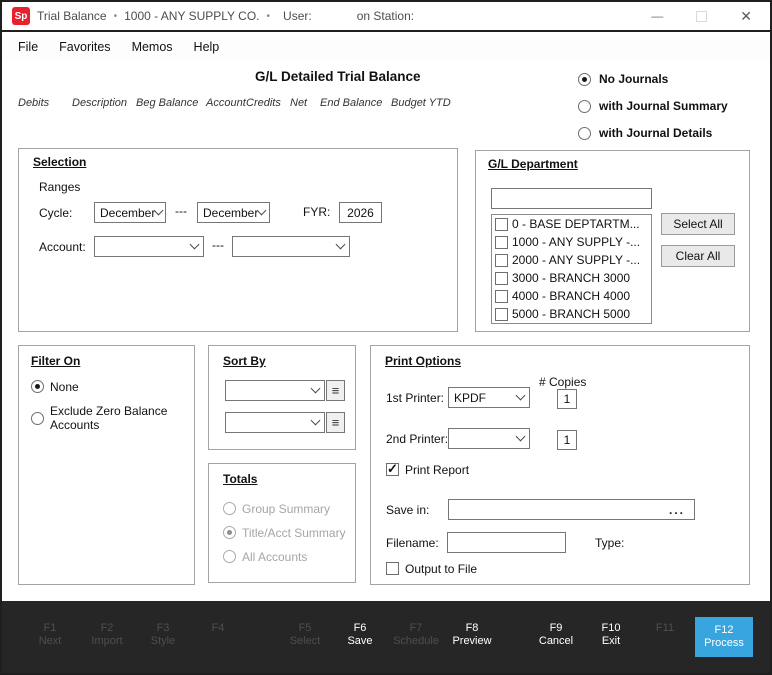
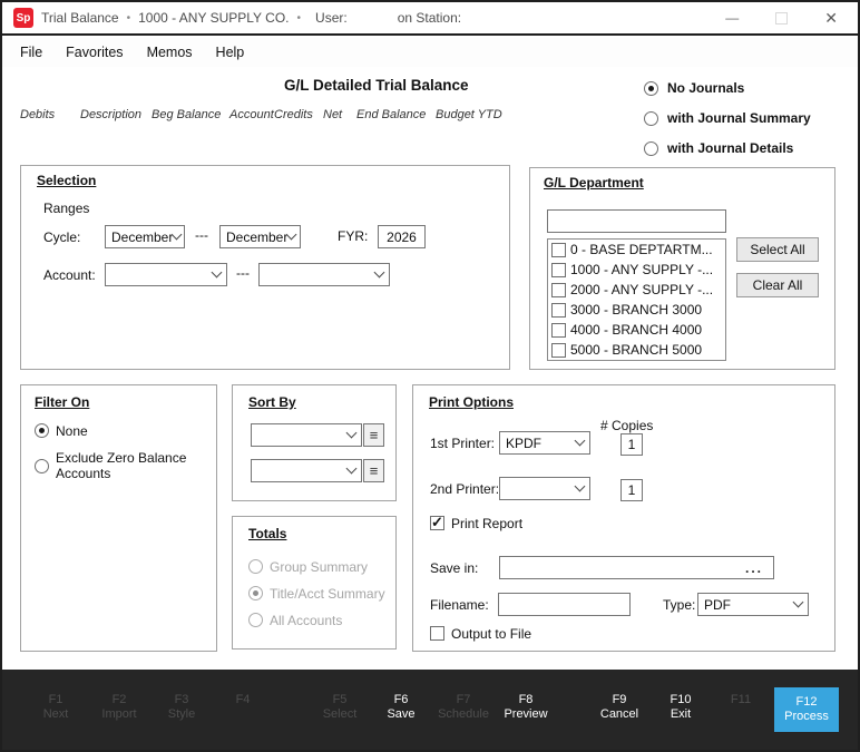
  Sp
  Trial Balance
  •
  1000 - ANY SUPPLY CO.
  •
  User:
  on Station:
  —
  ✕
  File
  Favorites
  Memos
  Help
  G/L Detailed Trial Balance
  Debits
  Description
  Beg Balance
  Account
  Credits
  Net
  End Balance
  Budget YTD
  No Journals
  with Journal Summary
  with Journal Details
  Selection
  Ranges
  Cycle:
  December
  ---
  December
  FYR:
  2026
  Account:
  ---
  G/L Department
  0 - BASE DEPTARTM...
  1000 - ANY SUPPLY -...
  2000 - ANY SUPPLY -...
  3000 - BRANCH 3000
  4000 - BRANCH 4000
  5000 - BRANCH 5000
  Select All
  Clear All
  Filter On
  None
  Exclude Zero Balance Accounts
  Sort By
  ≡
  ≡
  Totals
  Group Summary
  Title/Acct Summary
  All Accounts
  Print Options
  # Copies
  1st Printer:
  KPDF
  1
  2nd Printer:
  1
  Print Report
  Save in:
  ...
  Filename:
  Type:
+ PDF
  Output to File
  F1
  Next
  F2
  Import
  F3
  Style
  F4
  F5
  Select
  F6
  Save
  F7
  Schedule
  F8
  Preview
  F9
  Cancel
  F10
  Exit
  F11
  F12
  Process
